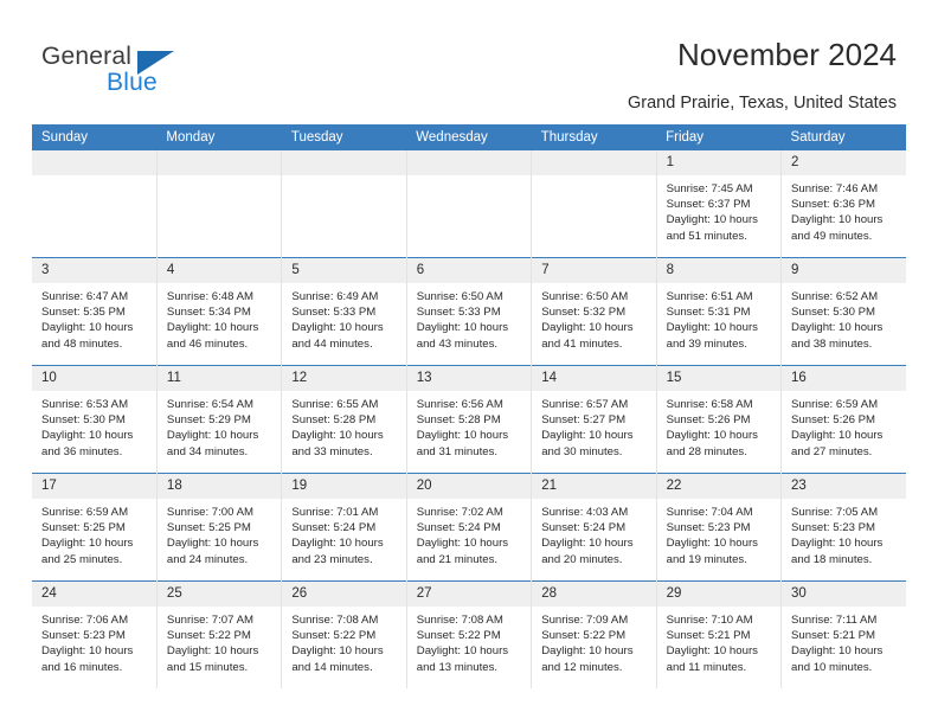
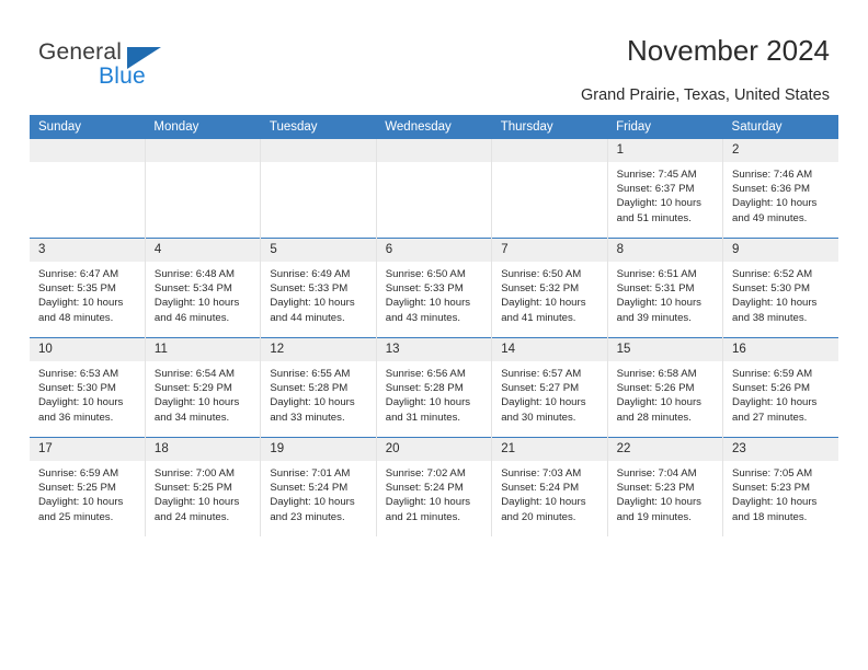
  General
  Blue
  November 2024
  Grand Prairie, Texas, United States
  Sunday	Monday	Tuesday	Wednesday	Thursday	Friday	Saturday
  					1Sunrise: 7:45 AMSunset: 6:37 PMDaylight: 10 hoursand 51 minutes.	2Sunrise: 7:46 AMSunset: 6:36 PMDaylight: 10 hoursand 49 minutes.
  3Sunrise: 6:47 AMSunset: 5:35 PMDaylight: 10 hoursand 48 minutes.	4Sunrise: 6:48 AMSunset: 5:34 PMDaylight: 10 hoursand 46 minutes.	5Sunrise: 6:49 AMSunset: 5:33 PMDaylight: 10 hoursand 44 minutes.	6Sunrise: 6:50 AMSunset: 5:33 PMDaylight: 10 hoursand 43 minutes.	7Sunrise: 6:50 AMSunset: 5:32 PMDaylight: 10 hoursand 41 minutes.	8Sunrise: 6:51 AMSunset: 5:31 PMDaylight: 10 hoursand 39 minutes.	9Sunrise: 6:52 AMSunset: 5:30 PMDaylight: 10 hoursand 38 minutes.
  10Sunrise: 6:53 AMSunset: 5:30 PMDaylight: 10 hoursand 36 minutes.	11Sunrise: 6:54 AMSunset: 5:29 PMDaylight: 10 hoursand 34 minutes.	12Sunrise: 6:55 AMSunset: 5:28 PMDaylight: 10 hoursand 33 minutes.	13Sunrise: 6:56 AMSunset: 5:28 PMDaylight: 10 hoursand 31 minutes.	14Sunrise: 6:57 AMSunset: 5:27 PMDaylight: 10 hoursand 30 minutes.	15Sunrise: 6:58 AMSunset: 5:26 PMDaylight: 10 hoursand 28 minutes.	16Sunrise: 6:59 AMSunset: 5:26 PMDaylight: 10 hoursand 27 minutes.
- 17Sunrise: 6:59 AMSunset: 5:25 PMDaylight: 10 hoursand 25 minutes.	18Sunrise: 7:00 AMSunset: 5:25 PMDaylight: 10 hoursand 24 minutes.	19Sunrise: 7:01 AMSunset: 5:24 PMDaylight: 10 hoursand 23 minutes.	20Sunrise: 7:02 AMSunset: 5:24 PMDaylight: 10 hoursand 21 minutes.	21Sunrise: 4:03 AMSunset: 5:24 PMDaylight: 10 hoursand 20 minutes.	22Sunrise: 7:04 AMSunset: 5:23 PMDaylight: 10 hoursand 19 minutes.	23Sunrise: 7:05 AMSunset: 5:23 PMDaylight: 10 hoursand 18 minutes.
+ 17Sunrise: 6:59 AMSunset: 5:25 PMDaylight: 10 hoursand 25 minutes.	18Sunrise: 7:00 AMSunset: 5:25 PMDaylight: 10 hoursand 24 minutes.	19Sunrise: 7:01 AMSunset: 5:24 PMDaylight: 10 hoursand 23 minutes.	20Sunrise: 7:02 AMSunset: 5:24 PMDaylight: 10 hoursand 21 minutes.	21Sunrise: 7:03 AMSunset: 5:24 PMDaylight: 10 hoursand 20 minutes.	22Sunrise: 7:04 AMSunset: 5:23 PMDaylight: 10 hoursand 19 minutes.	23Sunrise: 7:05 AMSunset: 5:23 PMDaylight: 10 hoursand 18 minutes.
- 24Sunrise: 7:06 AMSunset: 5:23 PMDaylight: 10 hoursand 16 minutes.	25Sunrise: 7:07 AMSunset: 5:22 PMDaylight: 10 hoursand 15 minutes.	26Sunrise: 7:08 AMSunset: 5:22 PMDaylight: 10 hoursand 14 minutes.	27Sunrise: 7:08 AMSunset: 5:22 PMDaylight: 10 hoursand 13 minutes.	28Sunrise: 7:09 AMSunset: 5:22 PMDaylight: 10 hoursand 12 minutes.	29Sunrise: 7:10 AMSunset: 5:21 PMDaylight: 10 hoursand 11 minutes.	30Sunrise: 7:11 AMSunset: 5:21 PMDaylight: 10 hoursand 10 minutes.
